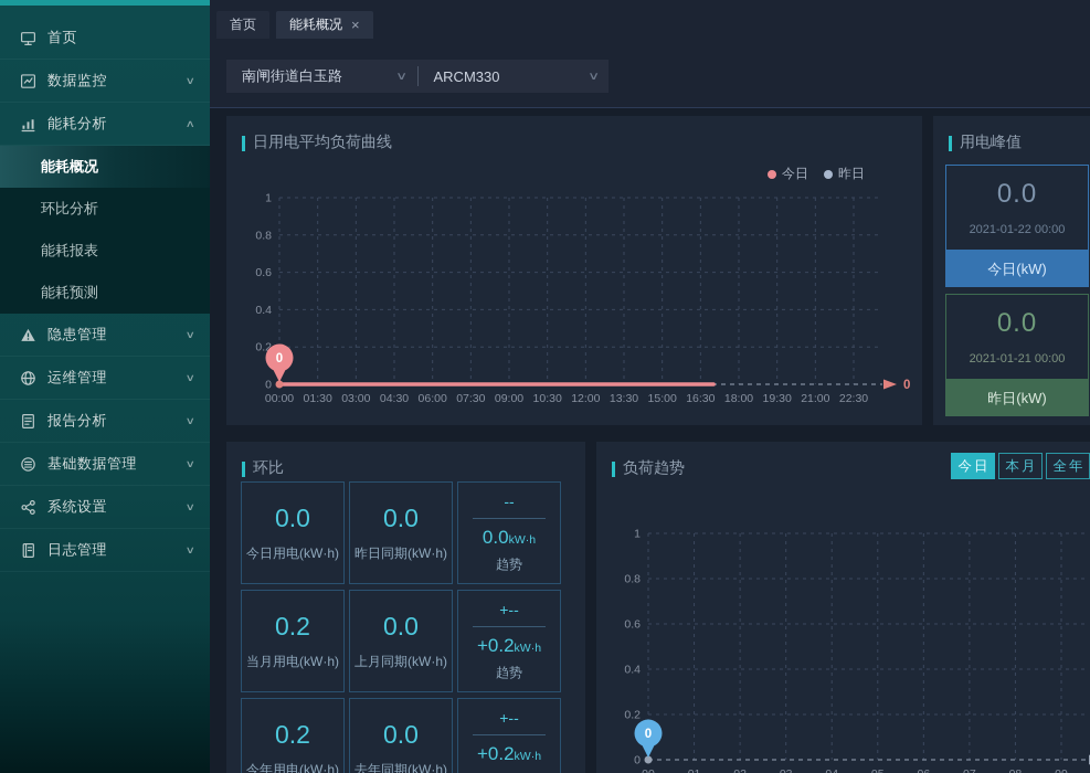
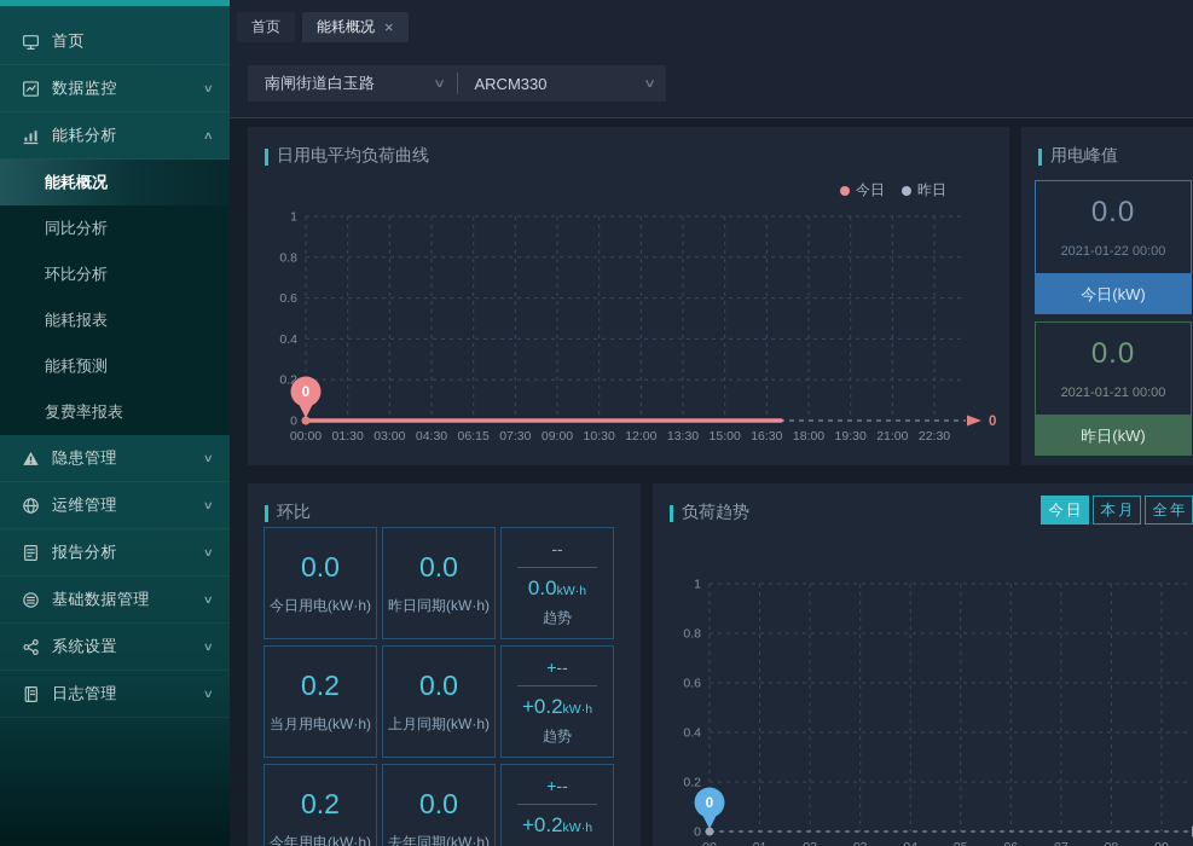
  首页
  数据监控
  ∨
  能耗分析
  ∧
  能耗概况
+ 同比分析
  环比分析
  能耗报表
  能耗预测
+ 复费率报表
  隐患管理
  ∨
  运维管理
  ∨
  报告分析
  ∨
  基础数据管理
  ∨
  系统设置
  ∨
  日志管理
  ∨
  首页
  能耗概况
  ×
  南闸街道白玉路
  ∨
  ARCM330
  ∨
  日用电平均负荷曲线
  今日
  昨日
  0
  0.2
  0.4
  0.6
  0.8
  1
  00:00
  01:30
  03:00
  04:30
- 06:00
+ 06:15
  07:30
  09:00
  10:30
  12:00
  13:30
  15:00
  16:30
  18:00
  19:30
  21:00
  22:30
  0
  0
  用电峰值
  0.0
  2021-01-22 00:00
  今日(kW)
  0.0
  2021-01-21 00:00
  昨日(kW)
  环比
  0.0
  今日用电(kW·h)
  0.0
  昨日同期(kW·h)
  --
  0.0kW·h
  趋势
  0.2
  当月用电(kW·h)
  0.0
  上月同期(kW·h)
  +--
  +0.2kW·h
  趋势
  0.2
  今年用电(kW·h)
  0.0
  去年同期(kW·h)
  +--
  +0.2kW·h
  负荷趋势
  今日
  本月
  全年
  0
  0.2
  0.4
  0.6
  0.8
  1
  0
